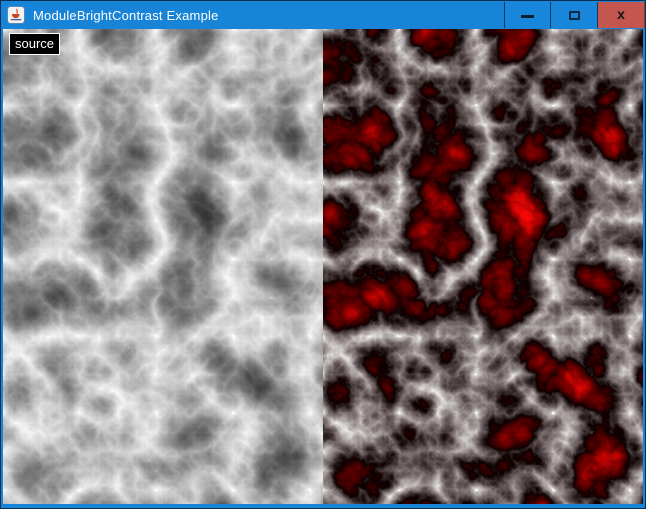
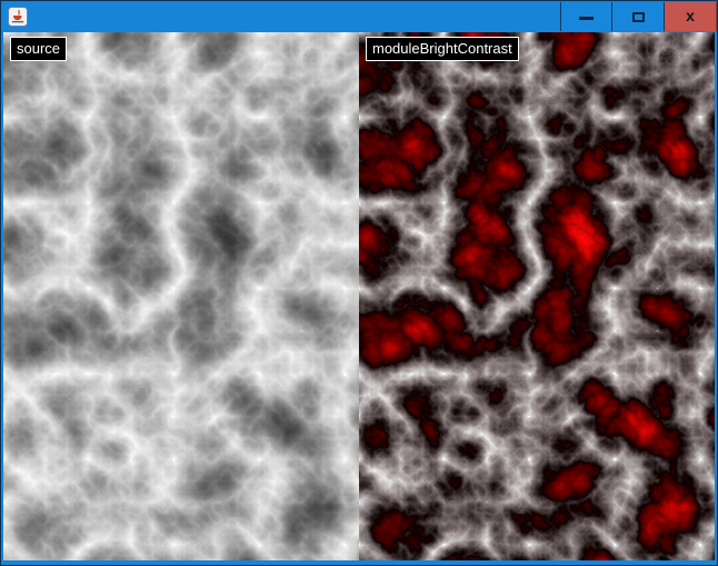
- ModuleBrightContrast Example
  x
  source
+ moduleBrightContrast
